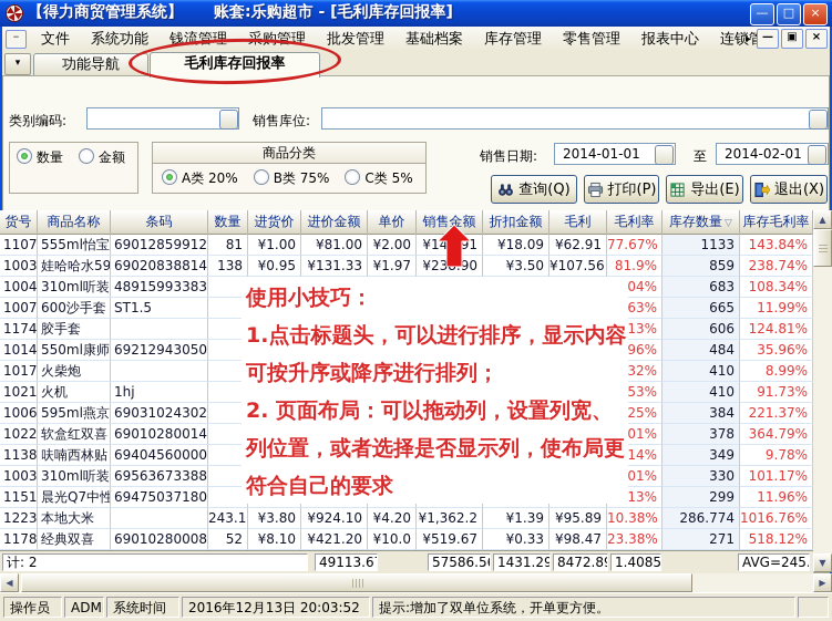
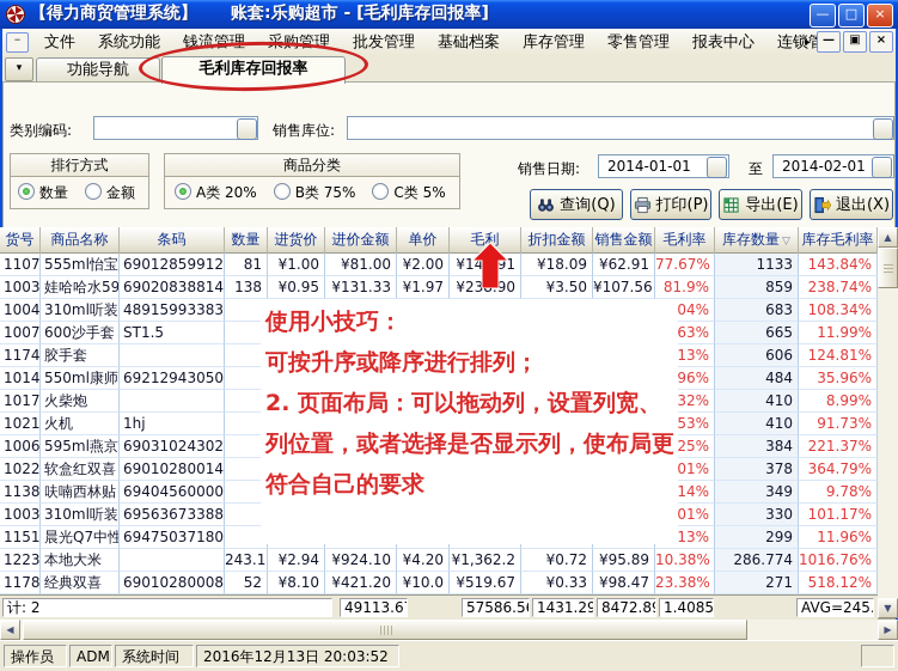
  【得力商贸管理系统】 账套:乐购超市 - [毛利库存回报率]
  —
  □
  ×
  －
  文件
  系统功能
  钱流管理
  采购管理
  批发管理
  基础档案
  库存管理
  零售管理
  报表中心
  ▸
  —
  ▣
  ×
  ▾
  功能导航
  毛利库存回报率
  类别编码:
  销售库位:
+ 排行方式
  数量
  金额
  商品分类
  A类 20%
  B类 75%
  C类 5%
  销售日期:
  2014-01-01
  至
  2014-02-01
  查询(Q)
  打印(P)
  导出(E)
  退出(X)
  货号
  商品名称
  条码
  数量
  进货价
  进价金额
  单价
- 销售金额
+ 毛利
  折扣金额
- 毛利
+ 销售金额
  毛利率
  库存数量 ▽
  库存毛利率
  1107
  555ml怡宝
  69012859912
  81
  ¥1.00
  ¥81.00
  ¥2.00
  ¥1491
  ¥18.09
  ¥62.91
  77.67%
  1133
  143.84%
  1003
  69020838814
  138
  ¥0.95
  ¥131.33
  ¥1.97
  ¥2390
  ¥3.50
  ¥107.56
  81.9%
  859
  238.74%
  1004
  310ml听装
  48915993383
  04%
  683
  108.34%
  1007
  600沙手套
  ST1.5
  63%
  665
  11.99%
  1174
  胶手套
  13%
  606
  124.81%
  1014
  550ml康师
  69212943050
  484
  35.96%
  1017
  火柴炮
  32%
  410
  8.99%
  1021
  火机
  1hj
  410
  91.73%
  1006
  595ml燕京
  69031024302
  25%
  384
  221.37%
  1022
  69010280014
  01%
  378
  364.79%
  1138
  呋喃西林贴
  69404560000
  349
  9.78%
  1003
  310ml听装
  69563673388
  01%
  330
  101.17%
  1151
  晨光Q7中性
  69475037180
  13%
  299
  11.96%
  1223
  本地大米
  243.1
- ¥3.80
+ ¥2.94
  ¥924.10
  ¥4.20
  ¥1,362.2
- ¥1.39
+ ¥0.72
  ¥95.89
  10.38%
  286.774
  1016.76%
  1178
  经典双喜
  69010280008
  52
  ¥8.10
  ¥421.20
  ¥10.0
  ¥519.67
  ¥0.33
  ¥98.47
  23.38%
  271
  518.12%
  ▲
  ▼
  计: 2
  49113.6
  57586.5
  1431.29
  8472.89
  1.4085
  AVG=245.
  ◀
  ▶
  操作员
  ADMI
  系统时间
  2016年12月13日 20:03:52
- 提示:增加了双单位系统，开单更方便。
  使用小技巧：
- 1.点击标题头，可以进行排序，显示内容
  可按升序或降序进行排列；
  2. 页面布局：可以拖动列，设置列宽、
  列位置，或者选择是否显示列，使布局更
  符合自己的要求
